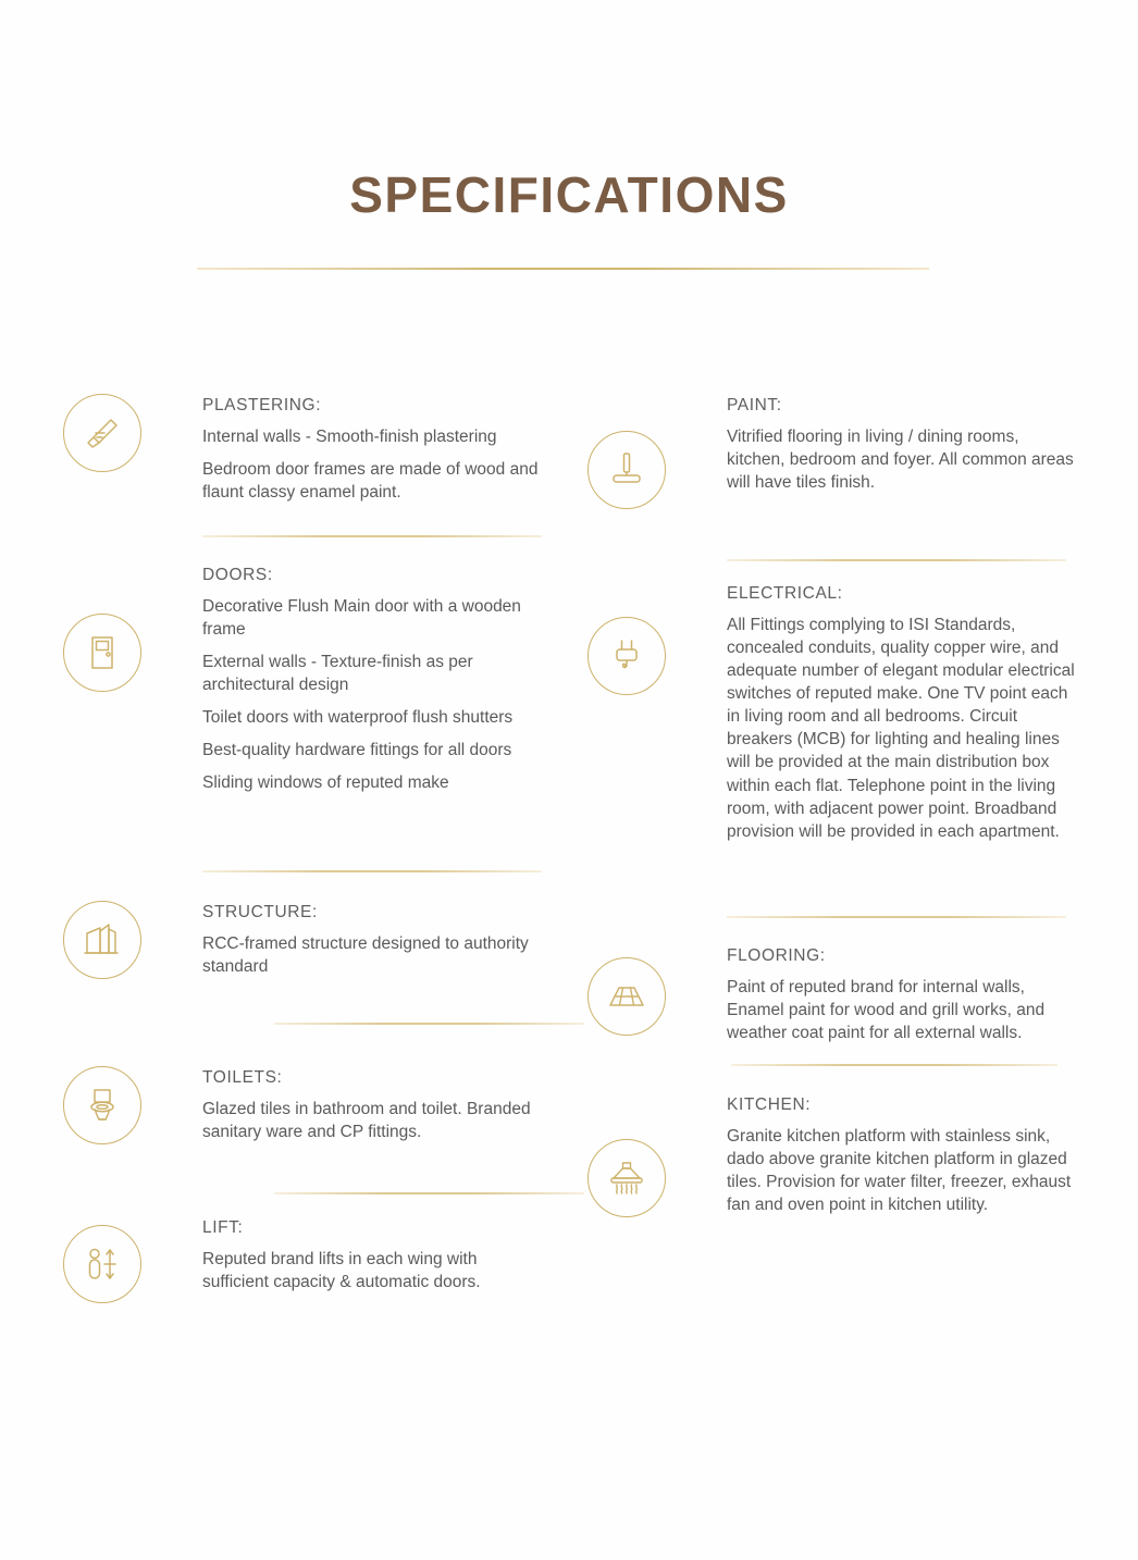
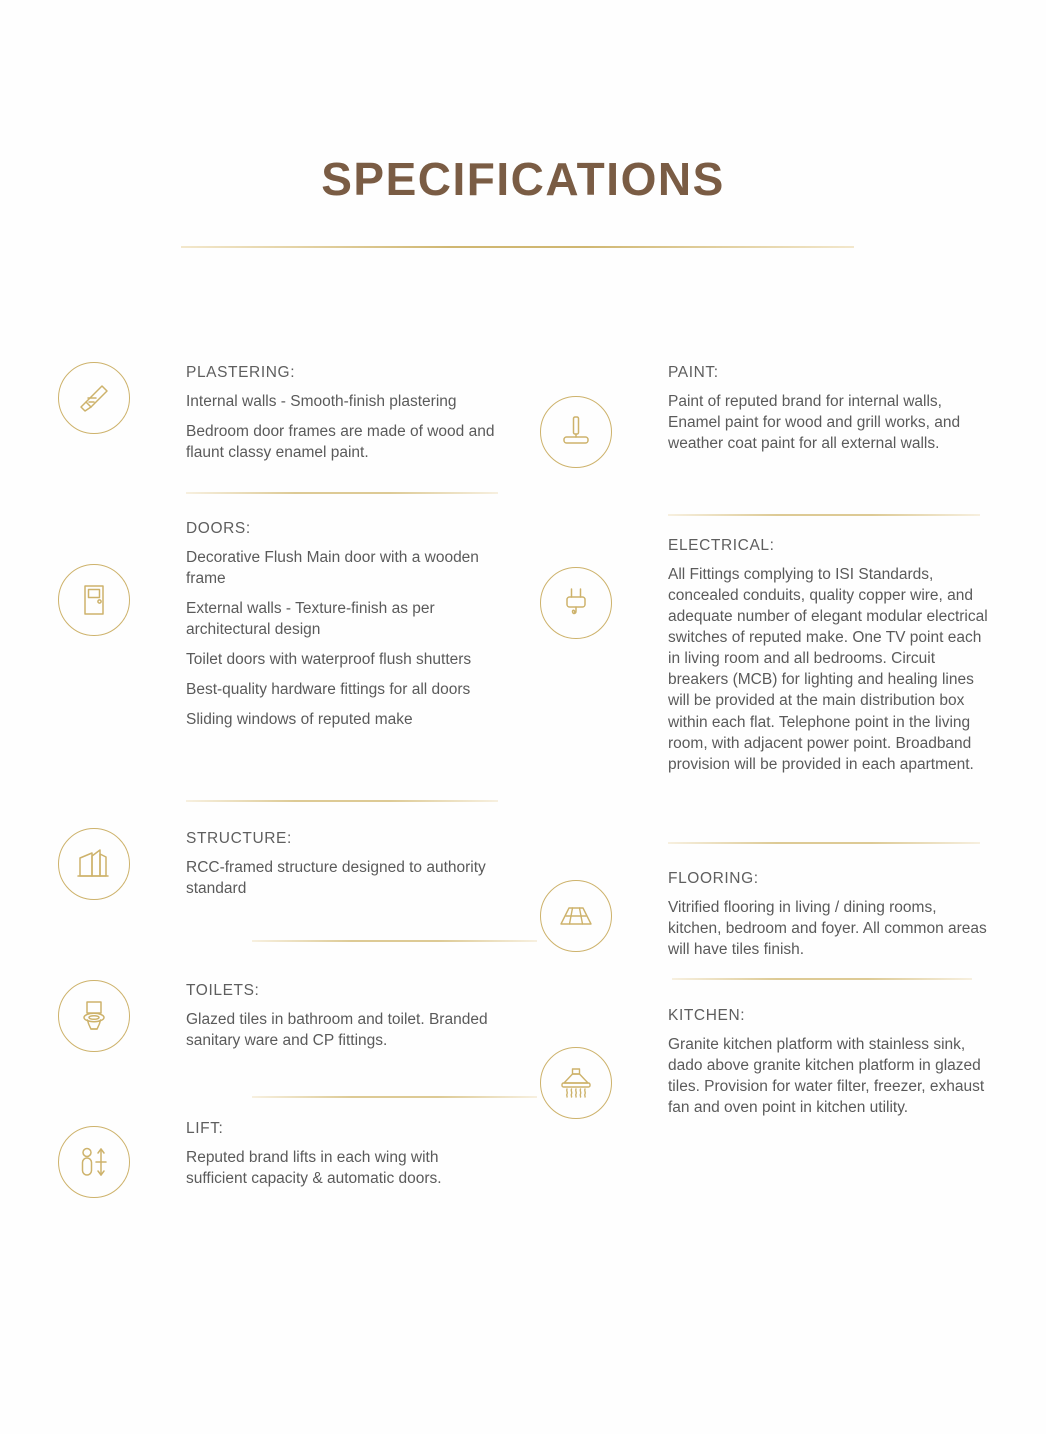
  SPECIFICATIONS
  PLASTERING:
  Internal walls - Smooth-finish plastering
  Bedroom door frames are made of wood and flaunt classy enamel paint.
  DOORS:
  Decorative Flush Main door with a wooden frame
  External walls - Texture-finish as per architectural design
  Toilet doors with waterproof flush shutters
  Best-quality hardware fittings for all doors
  Sliding windows of reputed make
  STRUCTURE:
  RCC-framed structure designed to authority standard
  TOILETS:
  Glazed tiles in bathroom and toilet. Branded sanitary ware and CP fittings.
  LIFT:
  Reputed brand lifts in each wing with sufficient capacity & automatic doors.
  PAINT:
- Vitrified flooring in living / dining rooms, kitchen, bedroom and foyer. All common areas will have tiles finish.
+ Paint of reputed brand for internal walls, Enamel paint for wood and grill works, and weather coat paint for all external walls.
  ELECTRICAL:
  All Fittings complying to ISI Standards, concealed conduits, quality copper wire, and adequate number of elegant modular electrical switches of reputed make. One TV point each in living room and all bedrooms. Circuit breakers (MCB) for lighting and healing lines will be provided at the main distribution box within each flat. Telephone point in the living room, with adjacent power point. Broadband provision will be provided in each apartment.
  FLOORING:
- Paint of reputed brand for internal walls, Enamel paint for wood and grill works, and weather coat paint for all external walls.
+ Vitrified flooring in living / dining rooms, kitchen, bedroom and foyer. All common areas will have tiles finish.
  KITCHEN:
  Granite kitchen platform with stainless sink, dado above granite kitchen platform in glazed tiles. Provision for water filter, freezer, exhaust fan and oven point in kitchen utility.
